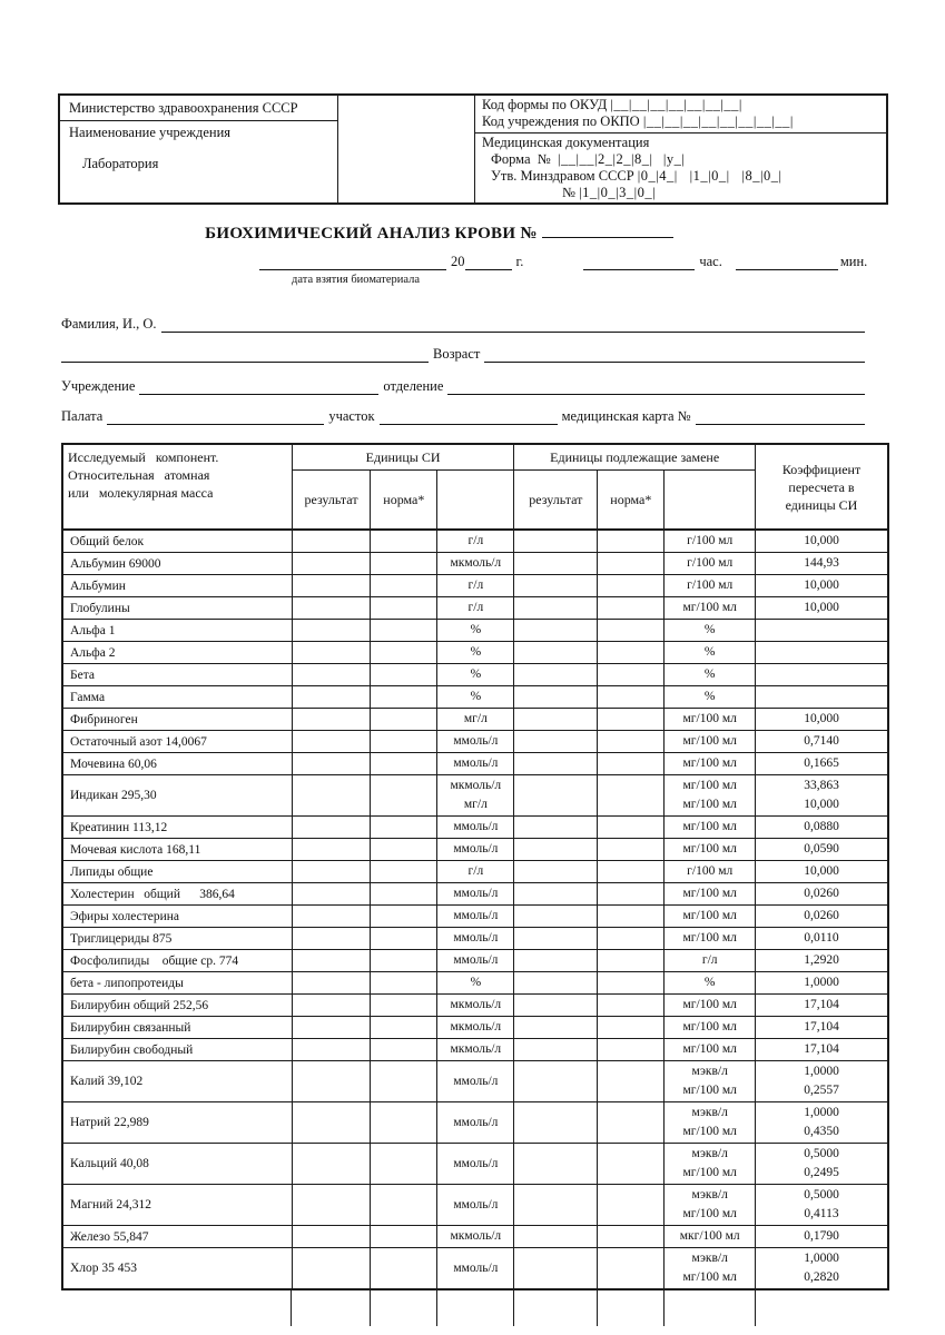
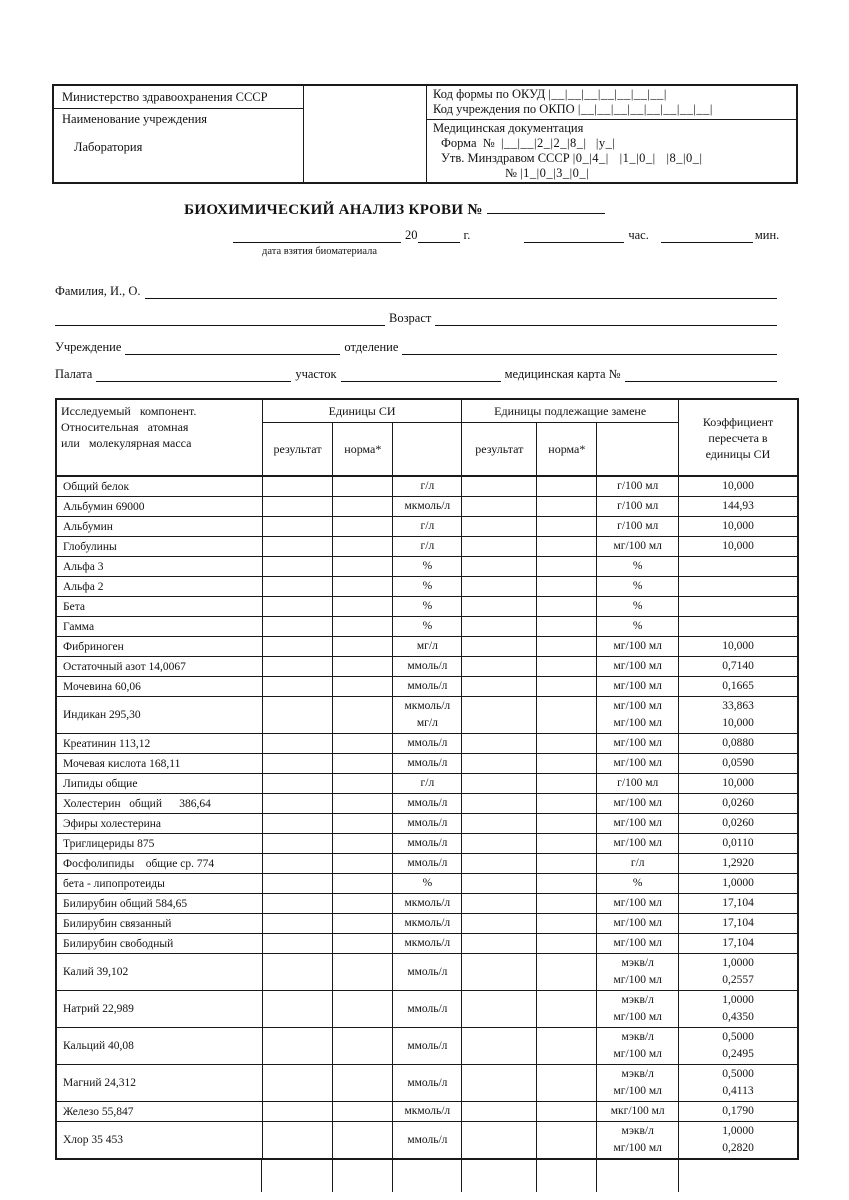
  Министерство здравоохранения СССР
  Наименование учреждения
  Лаборатория
  Код формы по ОКУД |__|__|__|__|__|__|__|
  Код учреждения по ОКПО |__|__|__|__|__|__|__|__|
  Медицинская документация
  Форма № |__|__|2_|2_|8_| |у_|
  Утв. Минздравом СССР |0_|4_| |1_|0_| |8_|0_|
  № |1_|0_|3_|0_|
  БИОХИМИЧЕСКИЙ АНАЛИЗ КРОВИ №
  20
  г.
  час.
  мин.
  дата взятия биоматериала
  Фамилия, И., О.
  Возраст
  Учреждение
  отделение
  Палата
  участок
  медицинская карта №
  Исследуемый компонент. Относительная атомная или молекулярная масса	Единицы СИ	Единицы подлежащие замене	Коэффициент пересчета в единицы СИ
  результат	норма*		результат	норма*
  Общий белок			г/л			г/100 мл	10,000
  Альбумин 69000			мкмоль/л			г/100 мл	144,93
  Альбумин			г/л			г/100 мл	10,000
  Глобулины			г/л			мг/100 мл	10,000
- Альфа 1			%			%
+ Альфа 3			%			%
  Альфа 2			%			%
  Бета			%			%
  Гамма			%			%
  Фибриноген			мг/л			мг/100 мл	10,000
  Остаточный азот 14,0067			ммоль/л			мг/100 мл	0,7140
  Мочевина 60,06			ммоль/л			мг/100 мл	0,1665
  Индикан 295,30			мкмоль/лмг/л			мг/100 млмг/100 мл	33,86310,000
  Креатинин 113,12			ммоль/л			мг/100 мл	0,0880
  Мочевая кислота 168,11			ммоль/л			мг/100 мл	0,0590
  Липиды общие			г/л			г/100 мл	10,000
  Холестерин общий 386,64			ммоль/л			мг/100 мл	0,0260
  Эфиры холестерина			ммоль/л			мг/100 мл	0,0260
  Триглицериды 875			ммоль/л			мг/100 мл	0,0110
  Фосфолипиды общие ср. 774			ммоль/л			г/л	1,2920
  бета - липопротеиды			%			%	1,0000
- Билирубин общий 252,56			мкмоль/л			мг/100 мл	17,104
+ Билирубин общий 584,65			мкмоль/л			мг/100 мл	17,104
  Билирубин связанный			мкмоль/л			мг/100 мл	17,104
  Билирубин свободный			мкмоль/л			мг/100 мл	17,104
  Калий 39,102			ммоль/л			мэкв/лмг/100 мл	1,00000,2557
  Натрий 22,989			ммоль/л			мэкв/лмг/100 мл	1,00000,4350
  Кальций 40,08			ммоль/л			мэкв/лмг/100 мл	0,50000,2495
  Магний 24,312			ммоль/л			мэкв/лмг/100 мл	0,50000,4113
  Железо 55,847			мкмоль/л			мкг/100 мл	0,1790
  Хлор 35 453			ммоль/л			мэкв/лмг/100 мл	1,00000,2820
